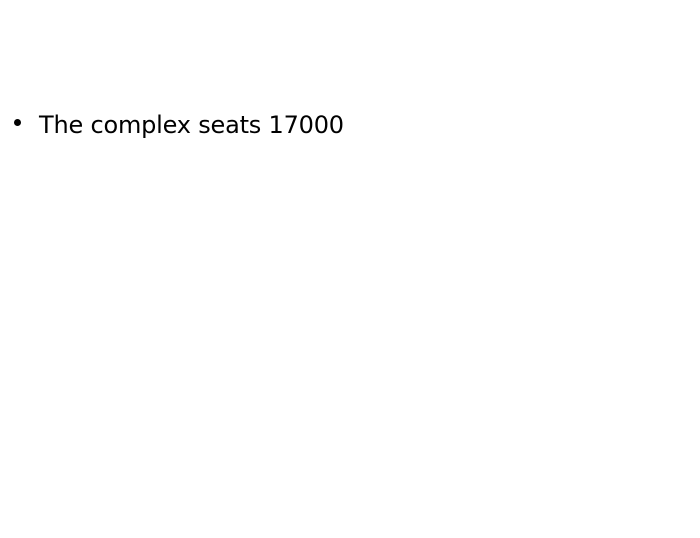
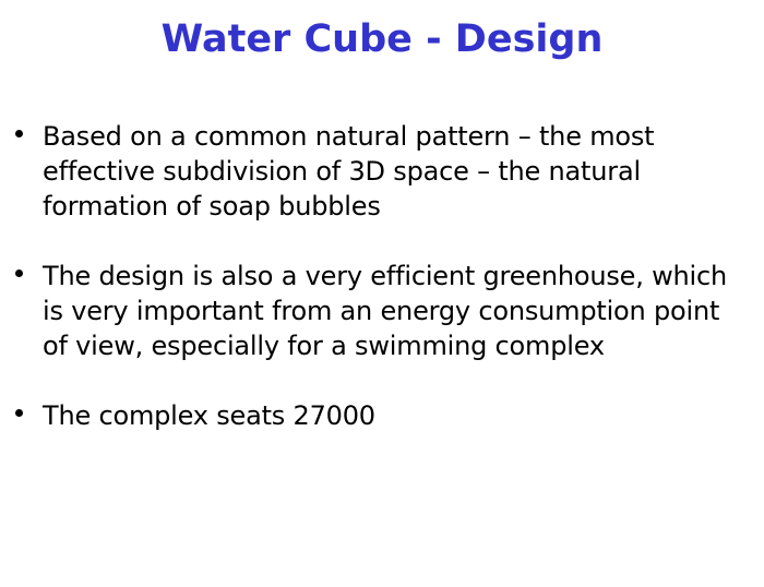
+ Water Cube - Design
+ Based on a common natural pattern – the most
+ effective subdivision of 3D space – the natural
+ formation of soap bubbles
+ The design is also a very efficient greenhouse, which
+ is very important from an energy consumption point
+ of view, especially for a swimming complex
- The complex seats 17000
+ The complex seats 27000
